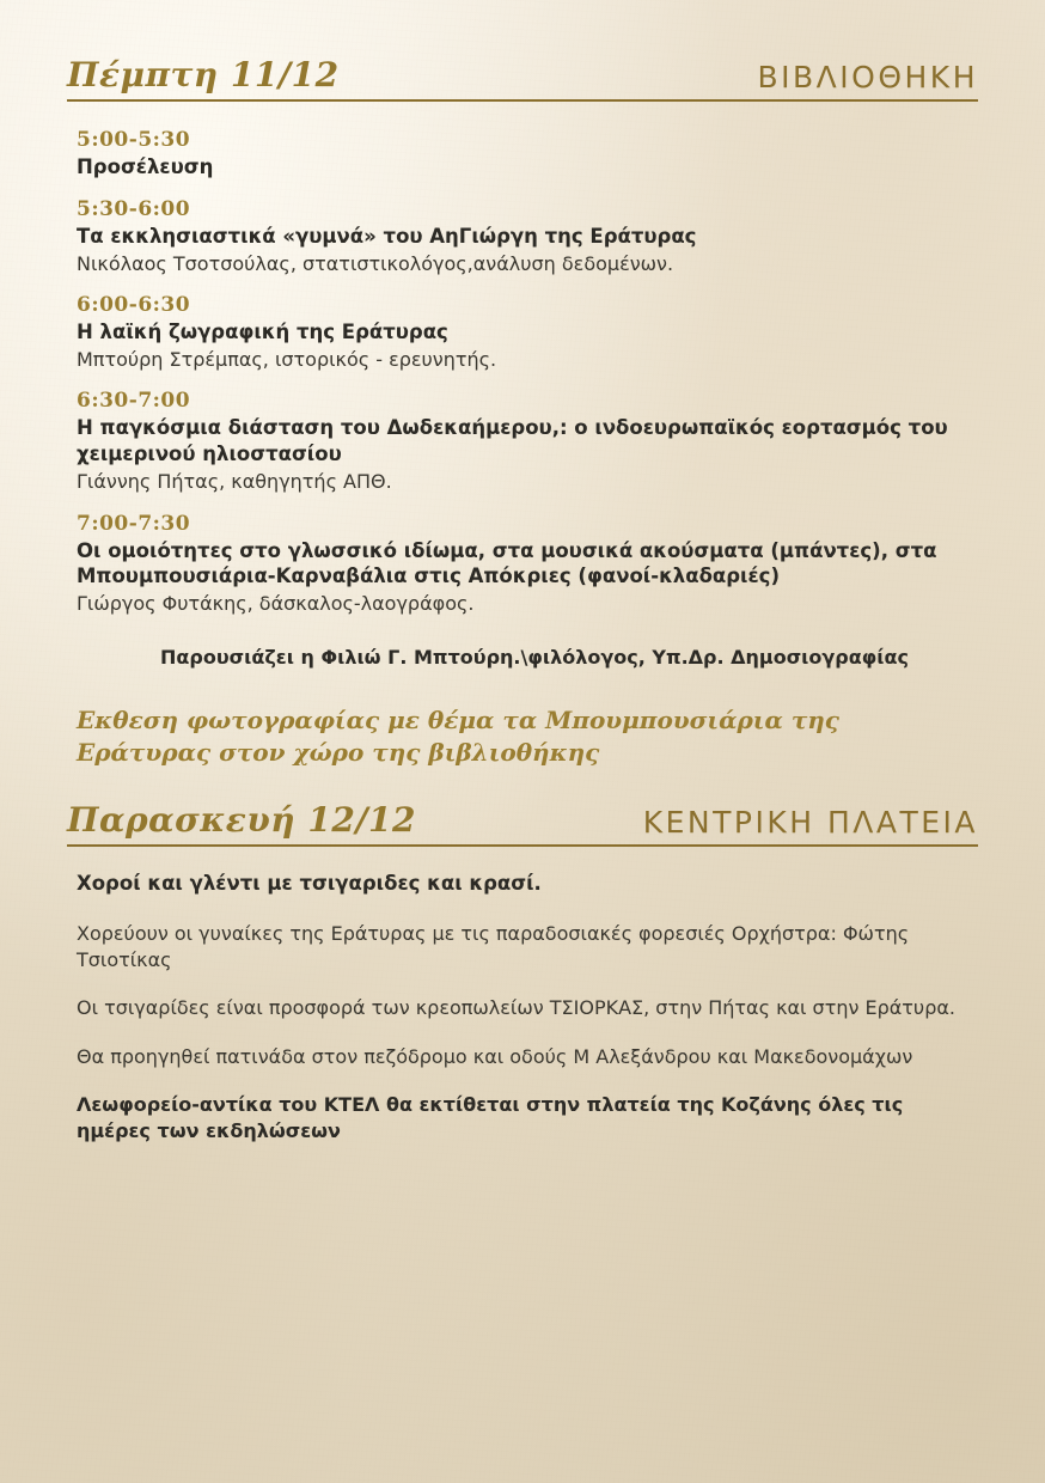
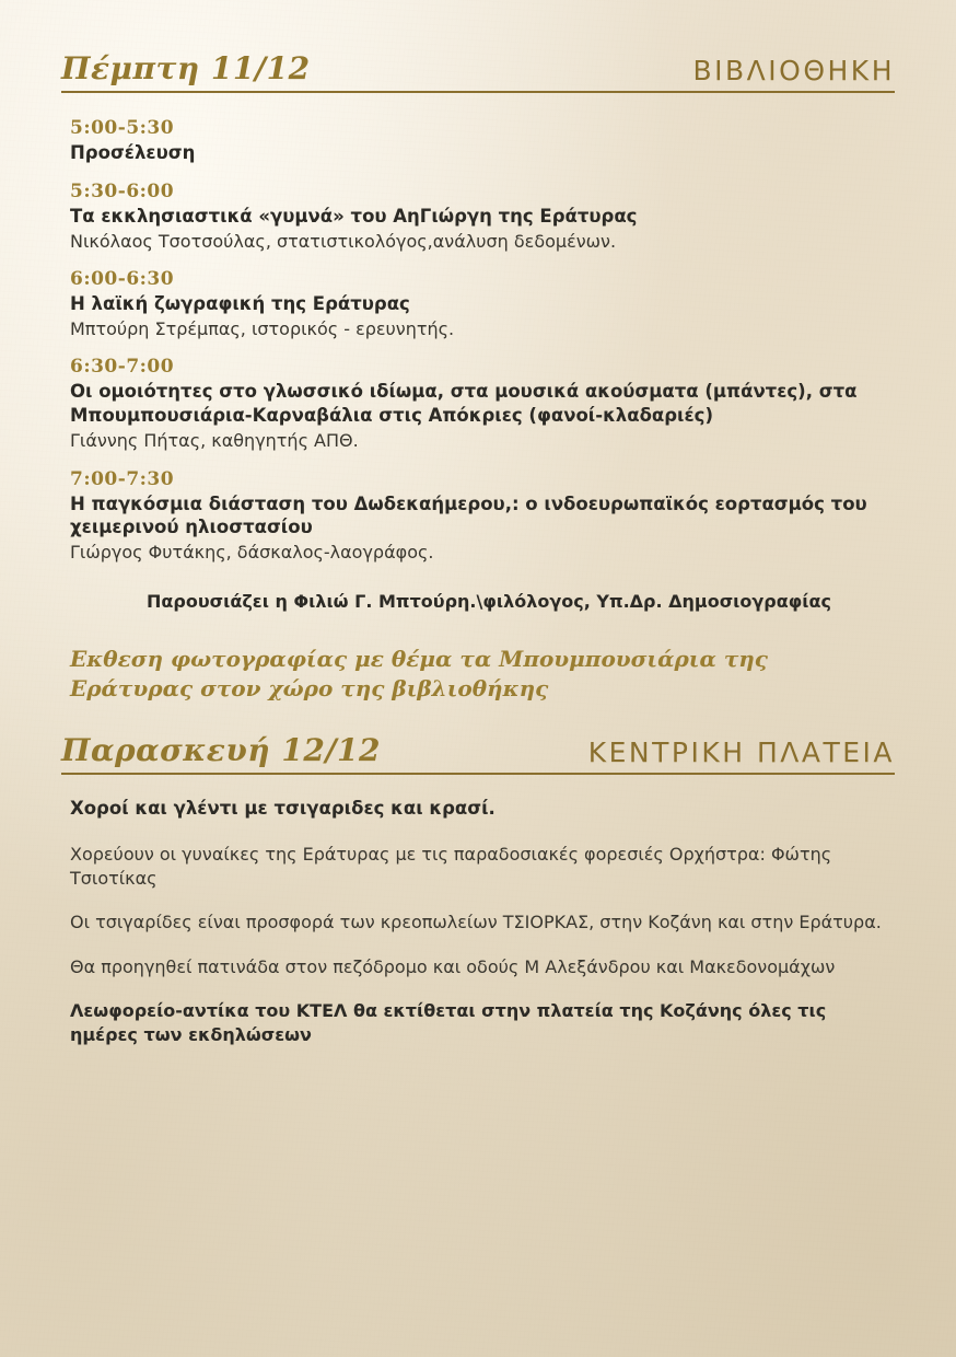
  Πέμπτη 11/12
  ΒΙΒΛΙΟΘΗΚΗ
  5:00-5:30
  Προσέλευση
  5:30-6:00
  Τα εκκλησιαστικά «γυμνά» του ΑηΓιώργη της Εράτυρας
  Νικόλαος Τσοτσούλας, στατιστικολόγος,ανάλυση δεδομένων.
  6:00-6:30
  Η λαϊκή ζωγραφική της Εράτυρας
  Μπτούρη Στρέμπας, ιστορικός - ερευνητής.
  6:30-7:00
- Η παγκόσμια διάσταση του Δωδεκαήμερου,: ο ινδοευρωπαϊκός εορτασμός του χειμερινού ηλιοστασίου
+ Οι ομοιότητες στο γλωσσικό ιδίωμα, στα μουσικά ακούσματα (μπάντες), στα Μπουμπουσιάρια-Καρναβάλια στις Απόκριες (φανοί-κλαδαριές)
  Γιάννης Πήτας, καθηγητής ΑΠΘ.
  7:00-7:30
- Οι ομοιότητες στο γλωσσικό ιδίωμα, στα μουσικά ακούσματα (μπάντες), στα Μπουμπουσιάρια-Καρναβάλια στις Απόκριες (φανοί-κλαδαριές)
+ Η παγκόσμια διάσταση του Δωδεκαήμερου,: ο ινδοευρωπαϊκός εορτασμός του χειμερινού ηλιοστασίου
  Γιώργος Φυτάκης, δάσκαλος-λαογράφος.
  Παρουσιάζει η Φιλιώ Γ. Μπτούρη.\φιλόλογος, Υπ.Δρ. Δημοσιογραφίας
  Εκθεση φωτογραφίας με θέμα τα Μπουμπουσιάρια της Εράτυρας στον χώρο της βιβλιοθήκης
  Παρασκευή 12/12
  ΚΕΝΤΡΙΚΗ ΠΛΑΤΕΙΑ
  Χοροί και γλέντι με τσιγαριδες και κρασί.
  Χορεύουν οι γυναίκες της Εράτυρας με τις παραδοσιακές φορεσιές Ορχήστρα: Φώτης Τσιοτίκας
- Οι τσιγαρίδες είναι προσφορά των κρεοπωλείων ΤΣΙΟΡΚΑΣ, στην Πήτας και στην Εράτυρα.
+ Οι τσιγαρίδες είναι προσφορά των κρεοπωλείων ΤΣΙΟΡΚΑΣ, στην Κοζάνη και στην Εράτυρα.
  Θα προηγηθεί πατινάδα στον πεζόδρομο και οδούς Μ Αλεξάνδρου και Μακεδονομάχων
  Λεωφορείο-αντίκα του ΚΤΕΛ θα εκτίθεται στην πλατεία της Κοζάνης όλες τις ημέρες των εκδηλώσεων
